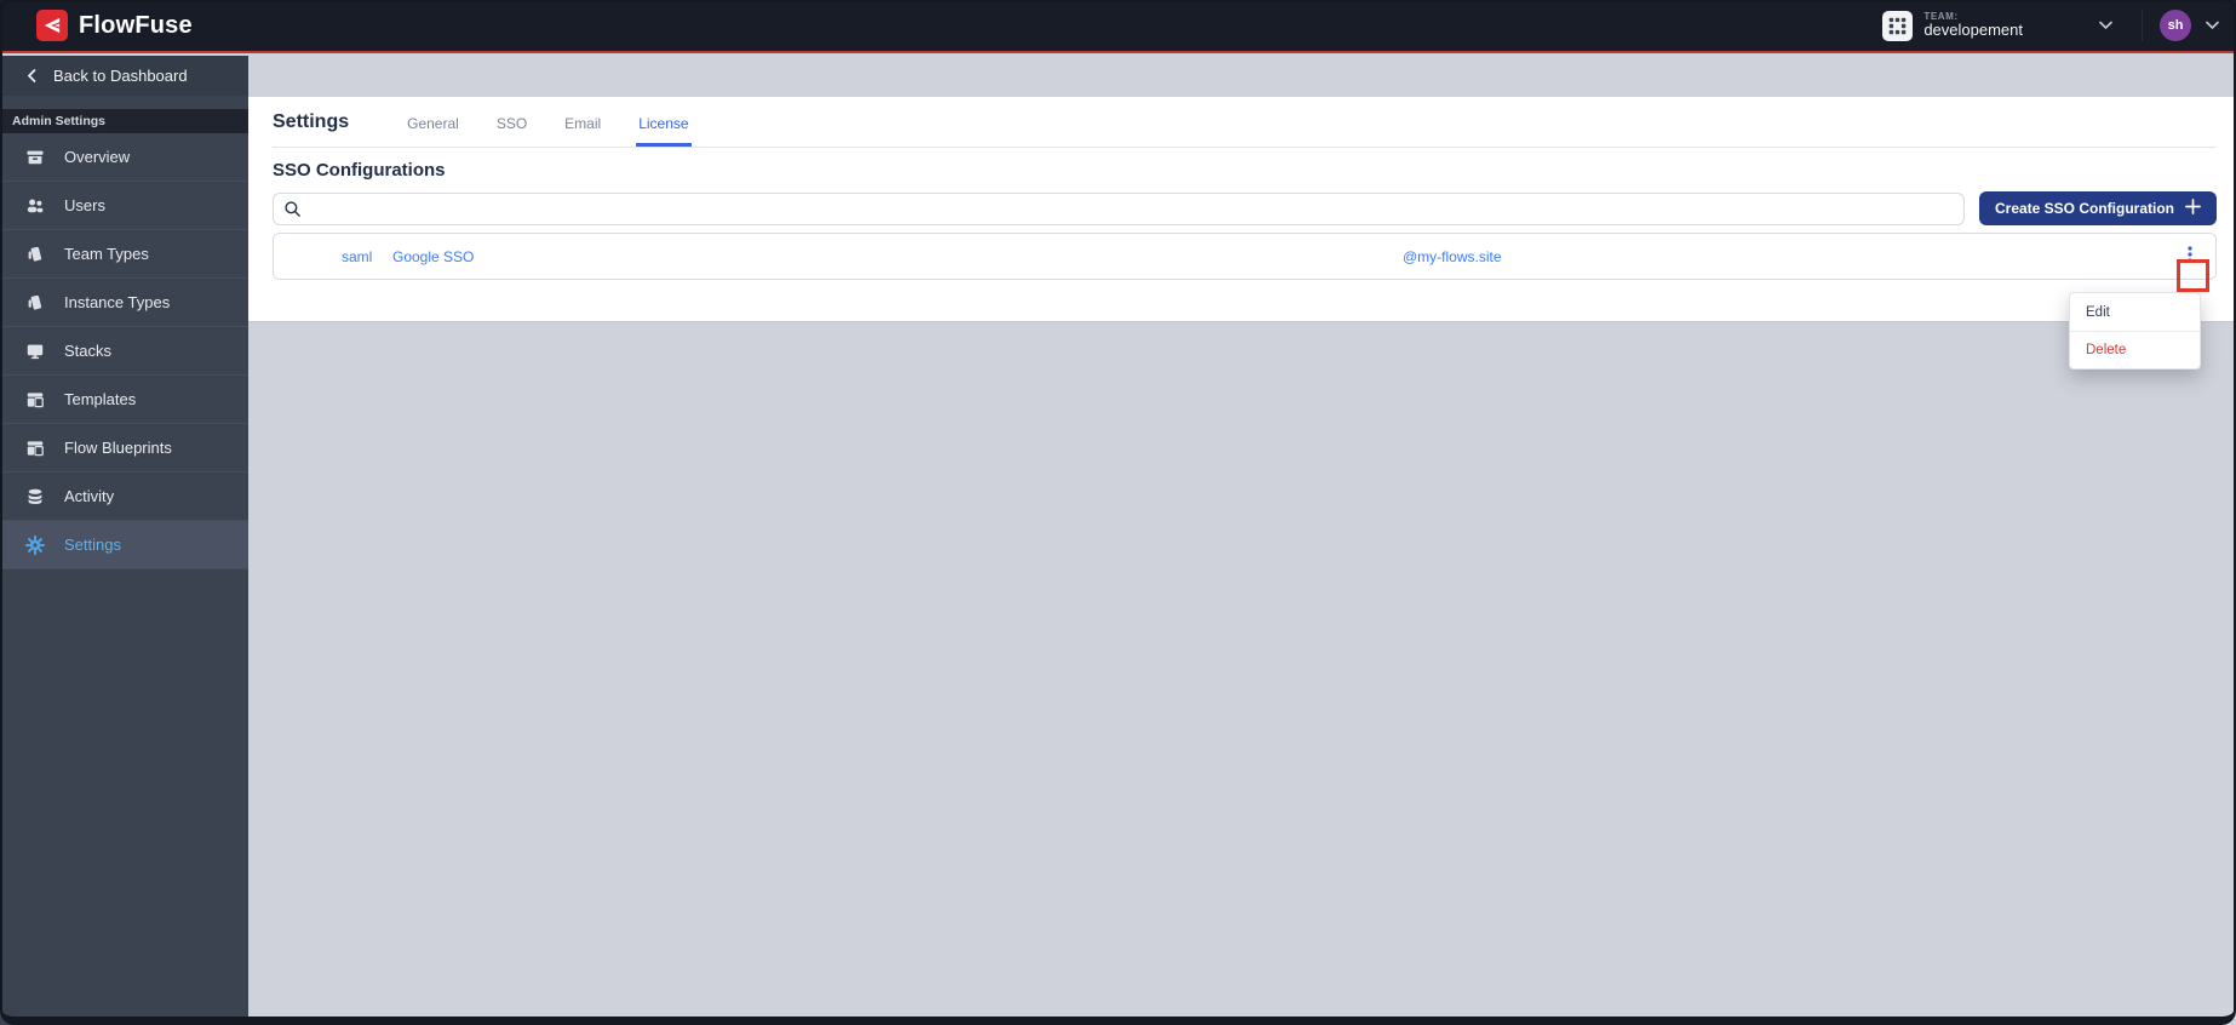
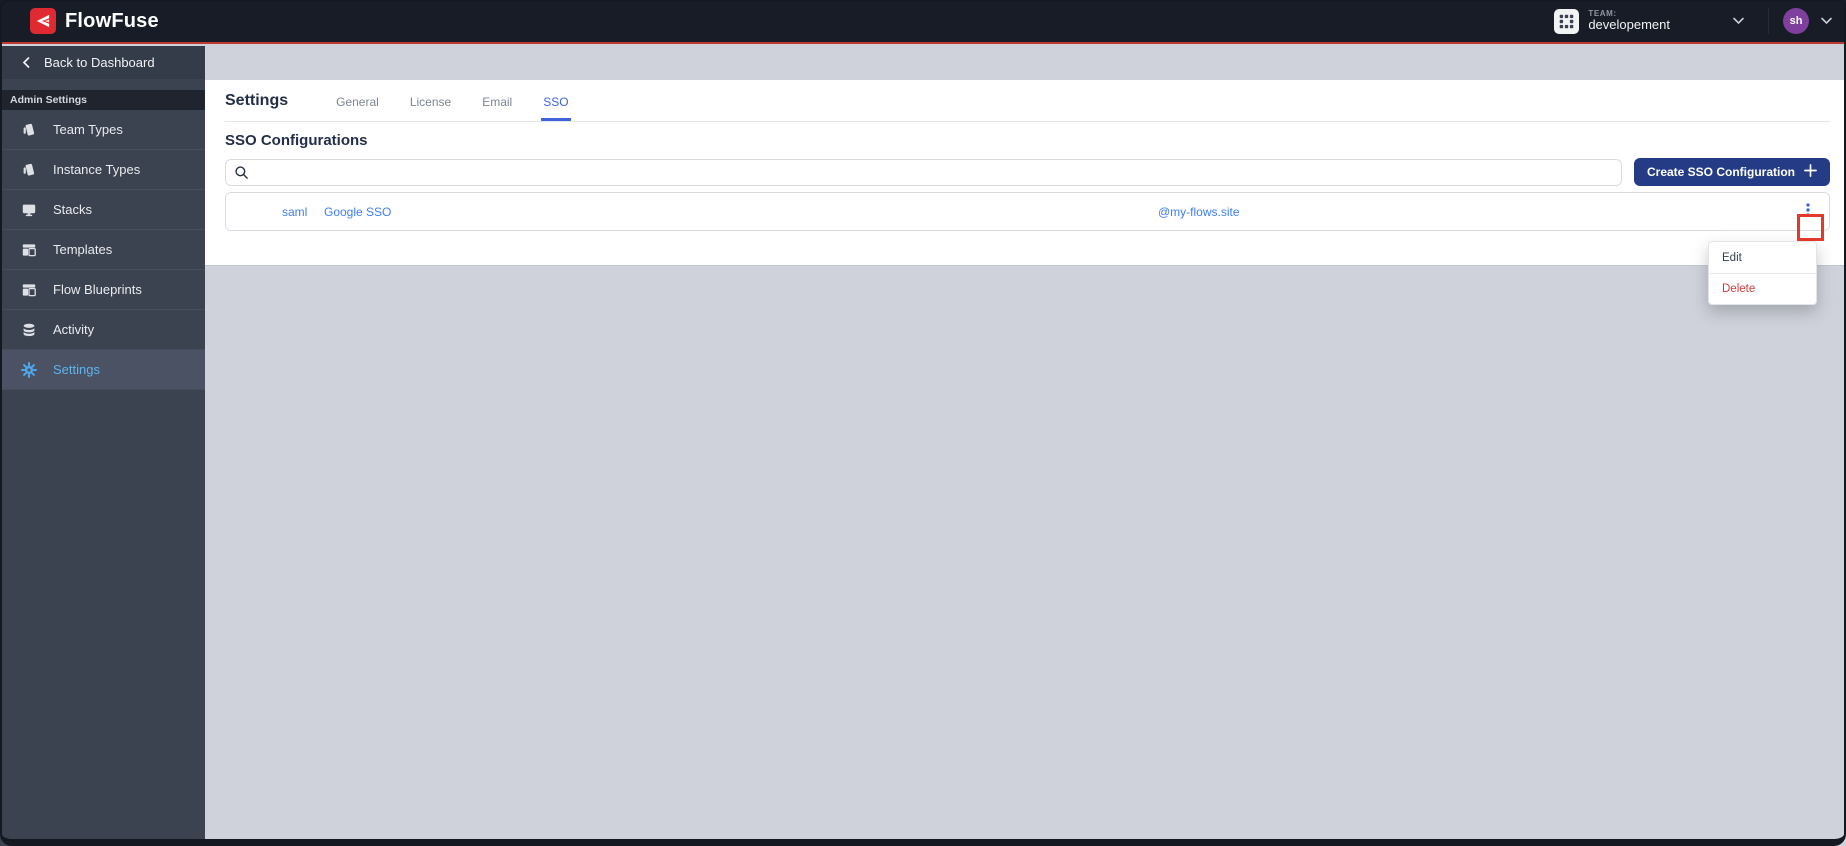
  FlowFuse
  TEAM:
  developement
  sh
  Back to Dashboard
  Admin Settings
- Overview
- Users
  Team Types
  Instance Types
  Stacks
  Templates
  Flow Blueprints
  Activity
  Settings
  Settings
  General
- SSO
+ License
  Email
- License
+ SSO
  SSO Configurations
  Create SSO Configuration
  saml
  Google SSO
  @my-flows.site
  Edit
  Delete
